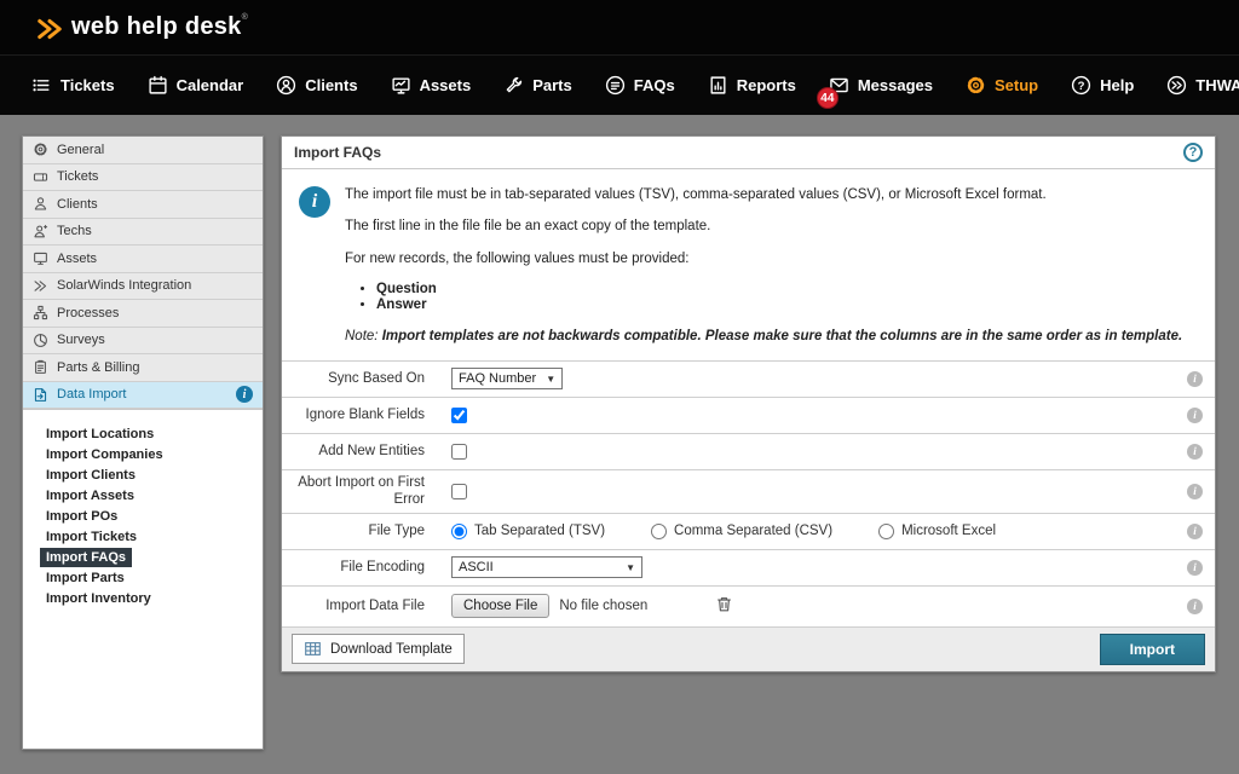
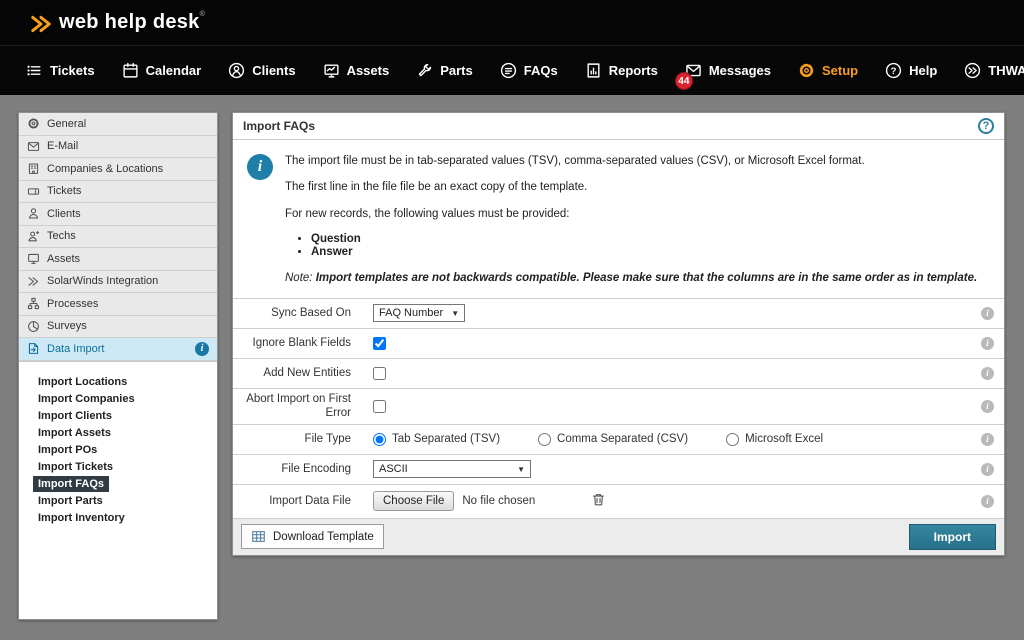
  web help desk
  Tickets
  Calendar
  Clients
  Assets
  Parts
  FAQs
  Reports
  44
  Messages
  Setup
  ?
  Help
  General
+ E-Mail
+ Companies & Locations
  Tickets
  Clients
  Techs
  Assets
  SolarWinds Integration
  Processes
  Surveys
- Parts & Billing
  Data Import
  i
  Import Locations
  Import Companies
  Import Clients
  Import Assets
  Import POs
  Import Tickets
  Import FAQs
  Import Parts
  Import Inventory
  Import FAQs
  ?
  i
  The import file must be in tab-separated values (TSV), comma-separated values (CSV), or Microsoft Excel format.
  The first line in the file file be an exact copy of the template.
  For new records, the following values must be provided:
  Question
  Answer
  Note: Import templates are not backwards compatible. Please make sure that the columns are in the same order as in template.
  Sync Based On
  FAQ Number
  ▼
  i
  Ignore Blank Fields
  i
  Add New Entities
  i
  Abort Import on First Error
  i
  File Type
  Tab Separated (TSV)
  Comma Separated (CSV)
  Microsoft Excel
  i
  File Encoding
  ASCII
  ▼
  i
  Import Data File
  Choose File
  No file chosen
  i
  Download Template
  Import
